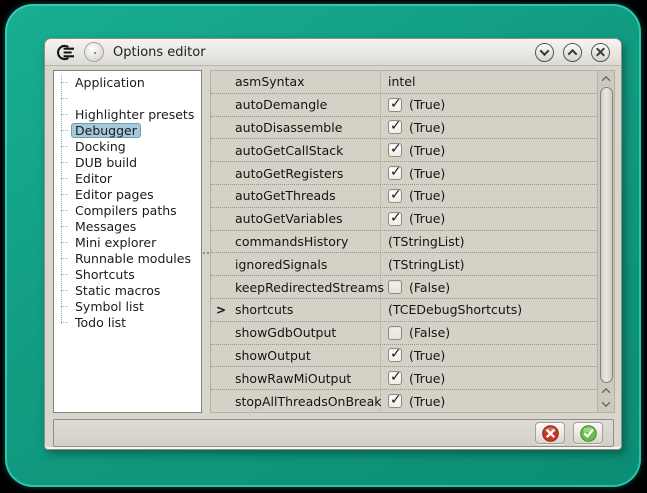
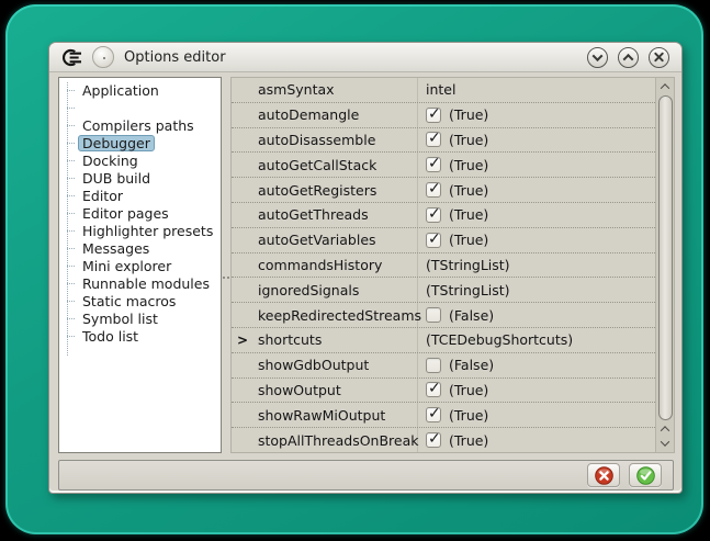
  Options editor
  Application
- Highlighter presets
+ Compilers paths
  Debugger
  Docking
  DUB build
  Editor
  Editor pages
- Compilers paths
+ Highlighter presets
  Messages
  Mini explorer
  Runnable modules
- Shortcuts
  Static macros
  Symbol list
  Todo list
  asmSyntax
  intel
  autoDemangle
  (True)
  autoDisassemble
  (True)
  autoGetCallStack
  (True)
  autoGetRegisters
  (True)
  autoGetThreads
  (True)
  autoGetVariables
  (True)
  commandsHistory
  (TStringList)
  ignoredSignals
  (TStringList)
  keepRedirectedStreams
  (False)
  >
  shortcuts
  (TCEDebugShortcuts)
  showGdbOutput
  (False)
  showOutput
  (True)
  showRawMiOutput
  (True)
  stopAllThreadsOnBreak
  (True)
